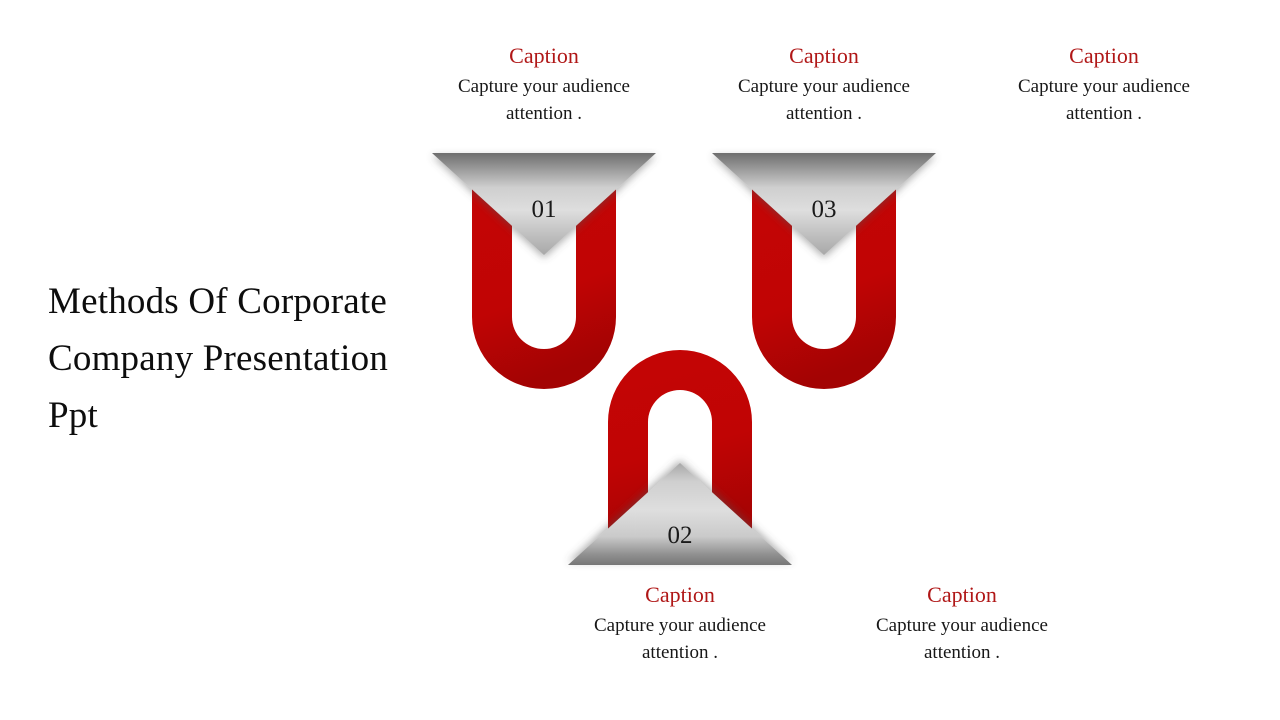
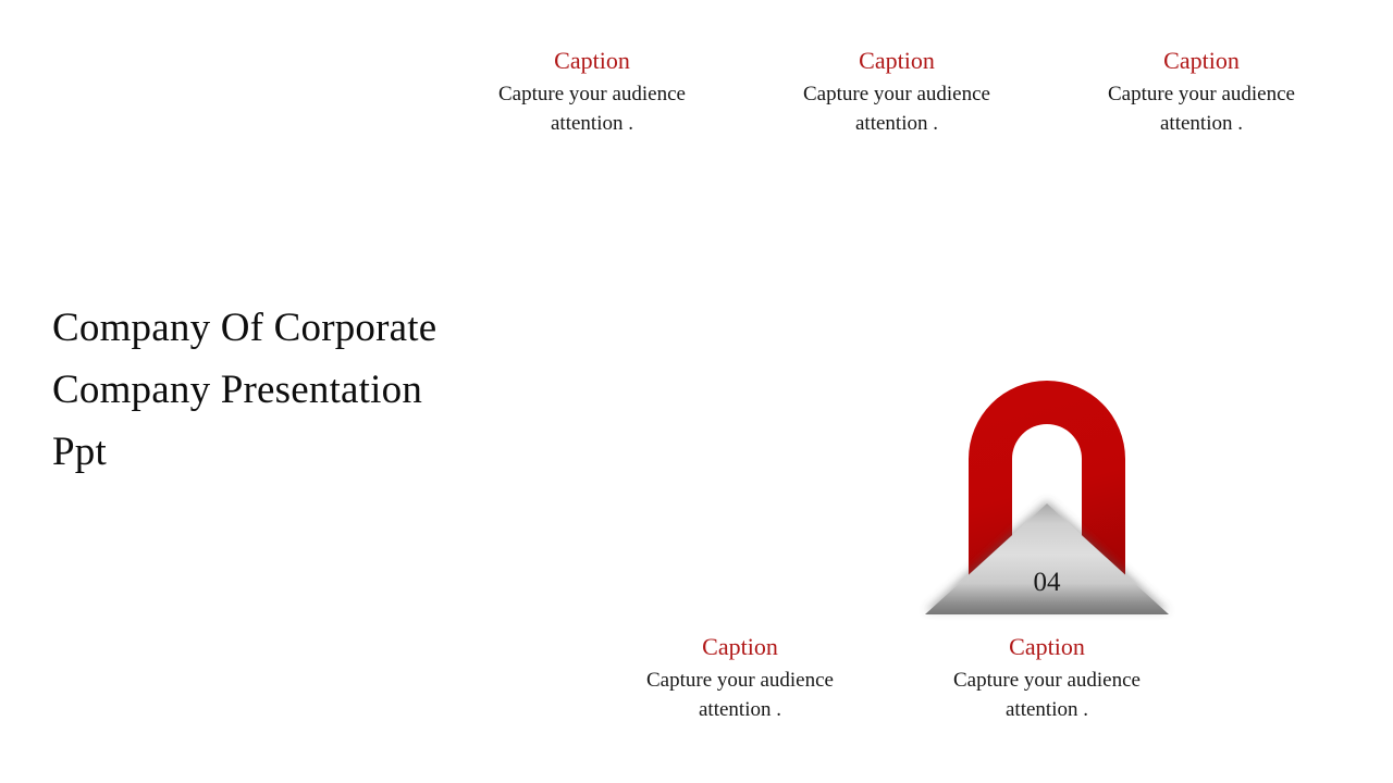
- Methods Of Corporate Company Presentation Ppt
+ Company Of Corporate Company Presentation Ppt
- 01
  Caption
  Capture your audience attention .
- 03
  Caption
  Capture your audience attention .
  Caption
  Capture your audience attention .
- 02
  Caption
  Capture your audience attention .
+ 04
  Caption
  Capture your audience attention .
